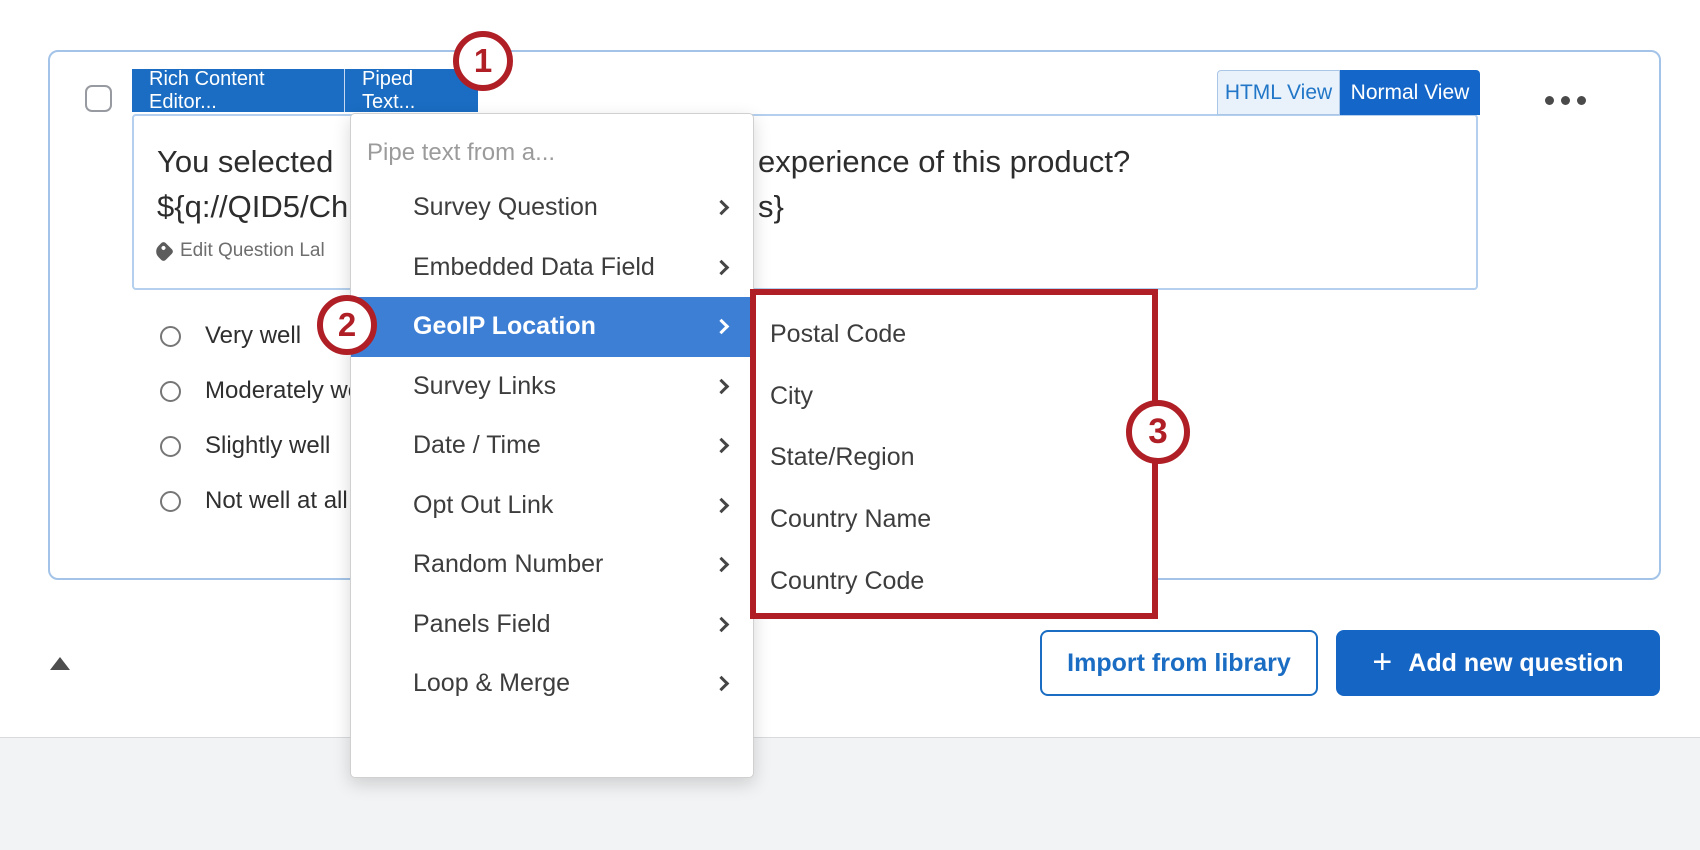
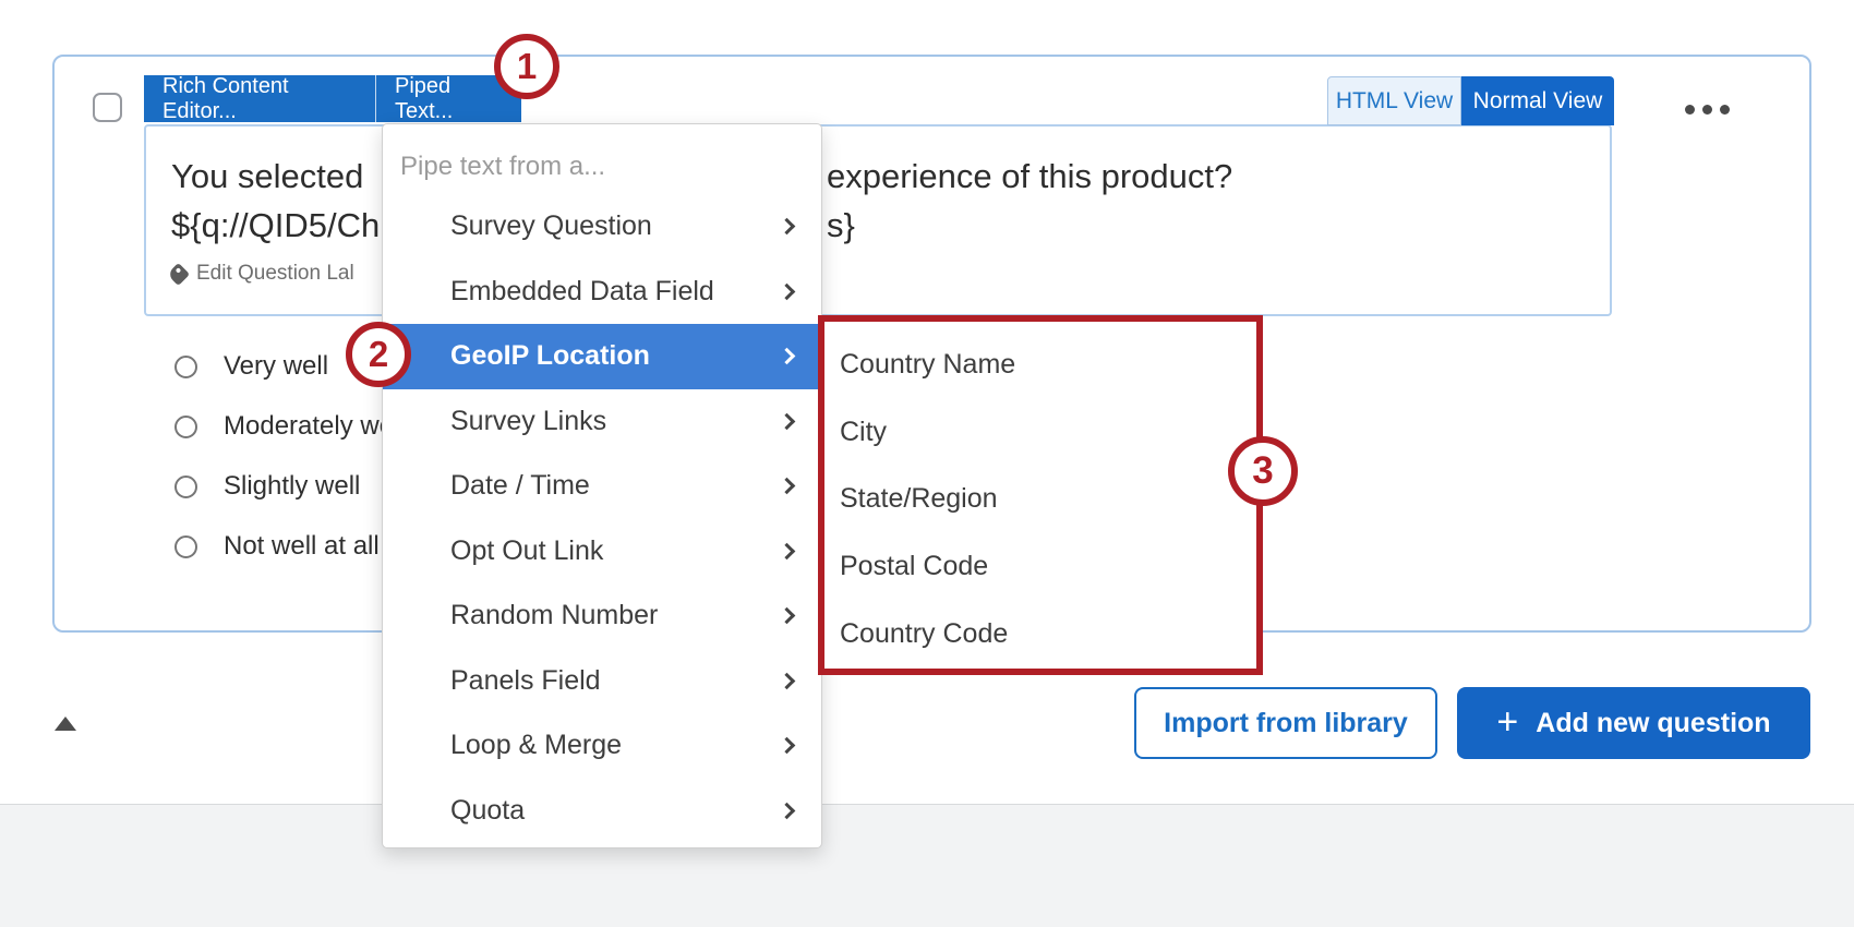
  Rich Content Editor...
  Piped Text...
  HTML View
  Normal View
  You selected
  experience of this product?
  ${q://QID5/Ch
  s}
  Edit Question Lal
  Very well
  Moderately w
  Slightly well
  Not well at all
  Import from library
  +
  Add new question
  Pipe text from a...
  Survey Question
  Embedded Data Field
  GeoIP Location
  Survey Links
  Date / Time
  Opt Out Link
  Random Number
  Panels Field
  Loop & Merge
+ Quota
- Postal Code
+ Country Name
  City
  State/Region
- Country Name
+ Postal Code
  Country Code
  1
  2
  3
